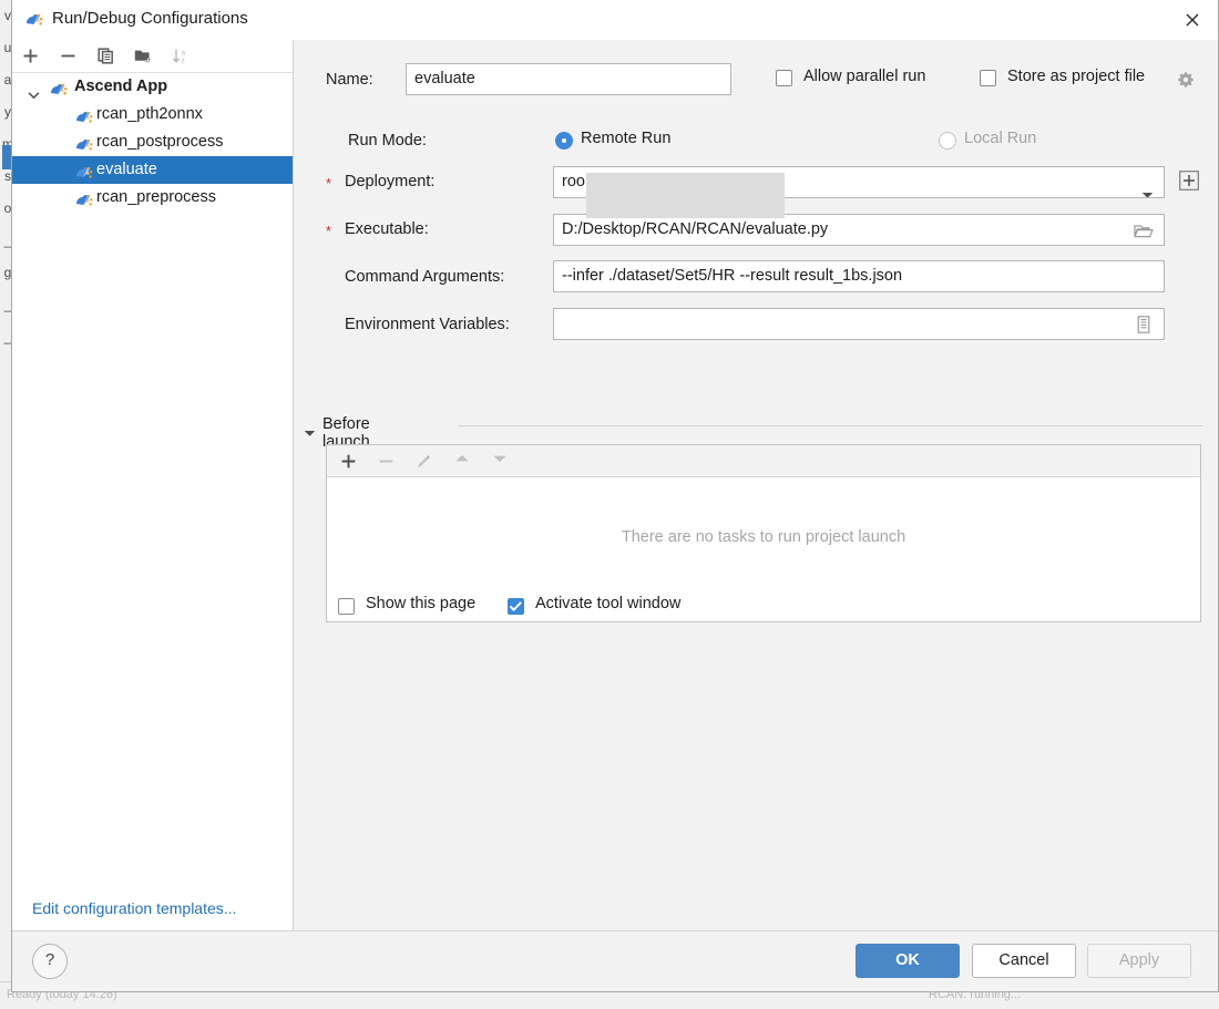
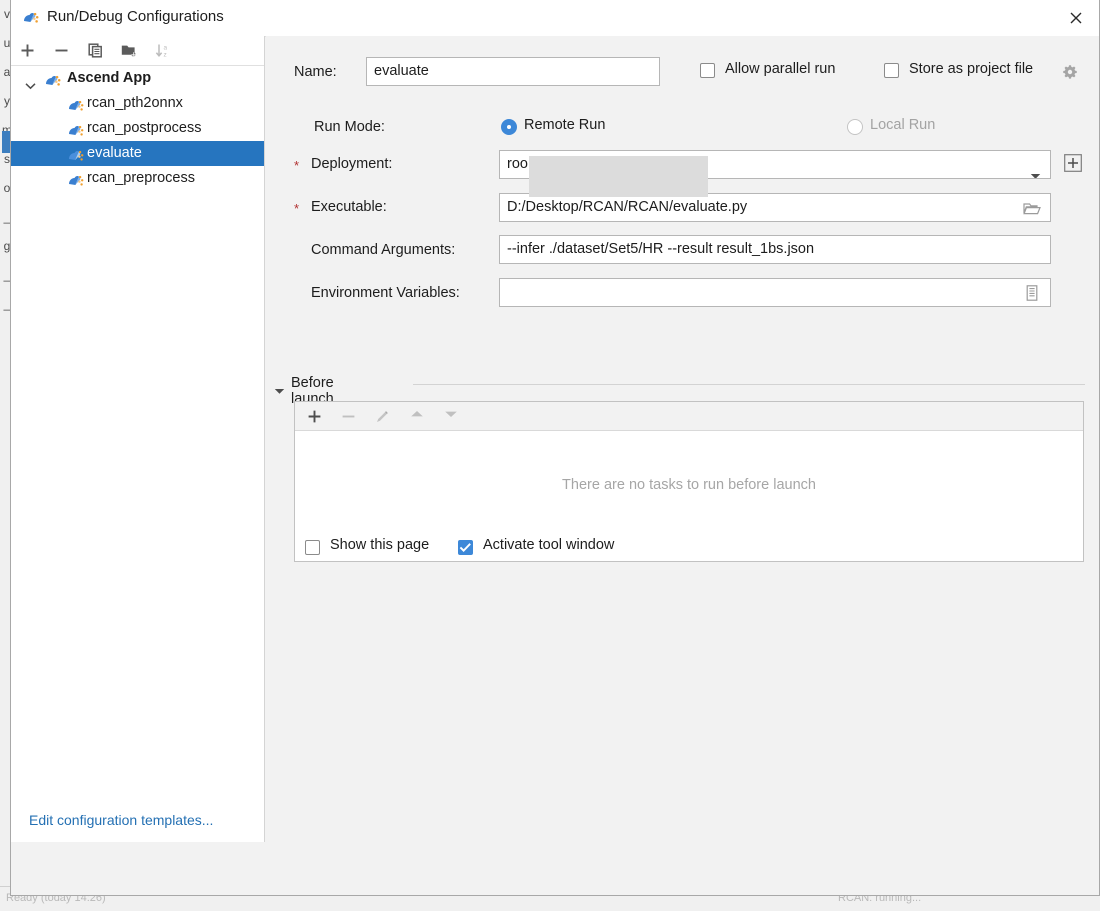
  v
  u
  a
  y
  m
  s
  o
  _
  g
  _
  _
  Ready (today 14:26)
  RCAN: running...
  Run/Debug Configurations
  Ascend App
  rcan_pth2onnx
  rcan_postprocess
  evaluate
  rcan_preprocess
  Edit configuration templates...
  Name:
  evaluate
  Allow parallel run
  Store as project file
  Run Mode:
  Remote Run
  Local Run
  *
  Deployment:
  roo
  *
  Executable:
  D:/Desktop/RCAN/RCAN/evaluate.py
  Command Arguments:
  --infer ./dataset/Set5/HR --result result_1bs.json
  Environment Variables:
  Before launch
- There are no tasks to run project launch
+ There are no tasks to run before launch
  Show this page
  Activate tool window
- ?
- OK
- Cancel
- Apply
